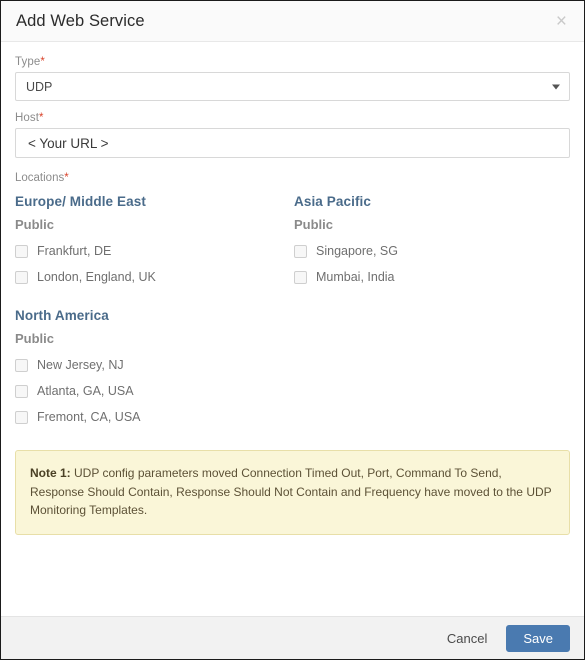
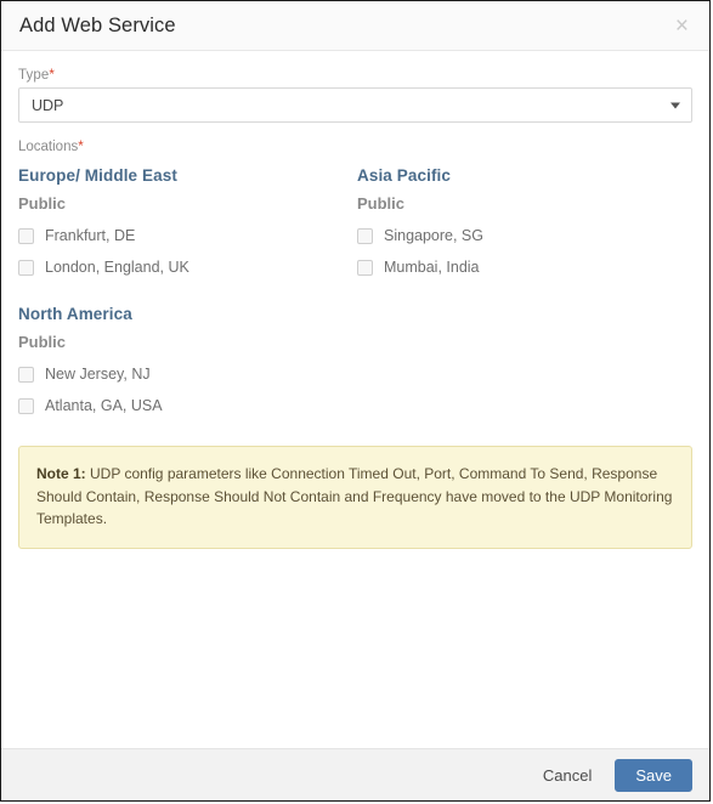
  Add Web Service
  ×
  Type*
  UDP
- Host*
- < Your URL >
  Locations*
  Europe/ Middle East
  Public
  Frankfurt, DE
  London, England, UK
  Asia Pacific
  Public
  Singapore, SG
  Mumbai, India
  North America
  Public
  New Jersey, NJ
  Atlanta, GA, USA
- Fremont, CA, USA
- Note 1: UDP config parameters moved Connection Timed Out, Port, Command To Send, Response Should Contain, Response Should Not Contain and Frequency have moved to the UDP Monitoring Templates.
+ Note 1: UDP config parameters like Connection Timed Out, Port, Command To Send, Response Should Contain, Response Should Not Contain and Frequency have moved to the UDP Monitoring Templates.
  Cancel
  Save
